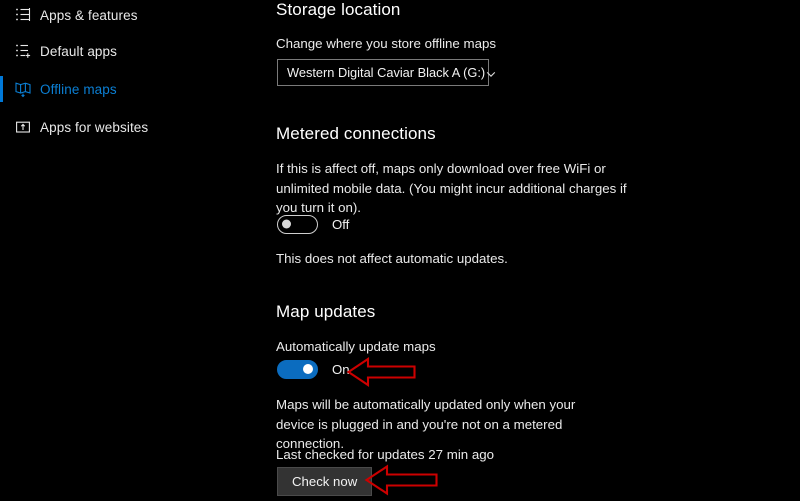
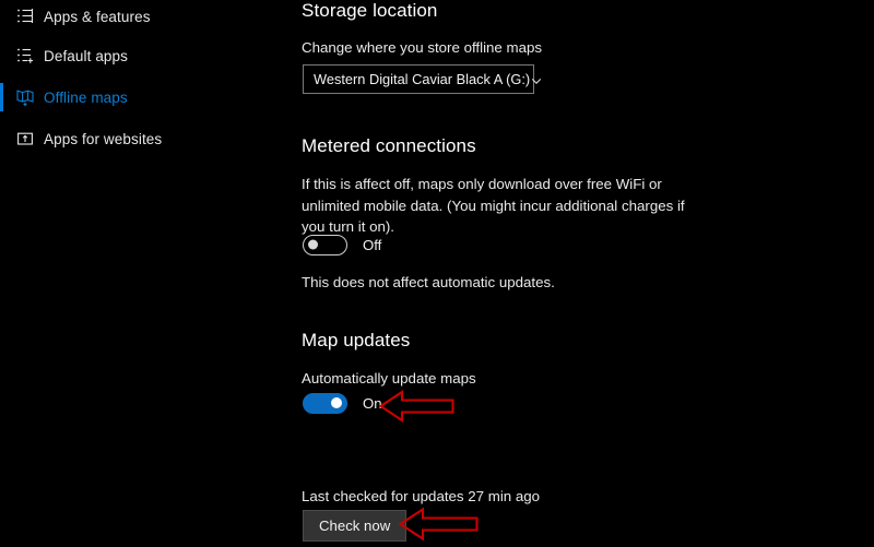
  Apps & features
  Default apps
  Offline maps
  Apps for websites
  Storage location
  Change where you store offline maps
  Western Digital Caviar Black A (G:)
  Metered connections
  If this is affect off, maps only download over free WiFi or unlimited mobile data. (You might incur additional charges if you turn it on).
  Off
  This does not affect automatic updates.
  Map updates
  Automatically update maps
  On
- Maps will be automatically updated only when your device is plugged in and you're not on a metered connection.
  Last checked for updates 27 min ago
  Check now
